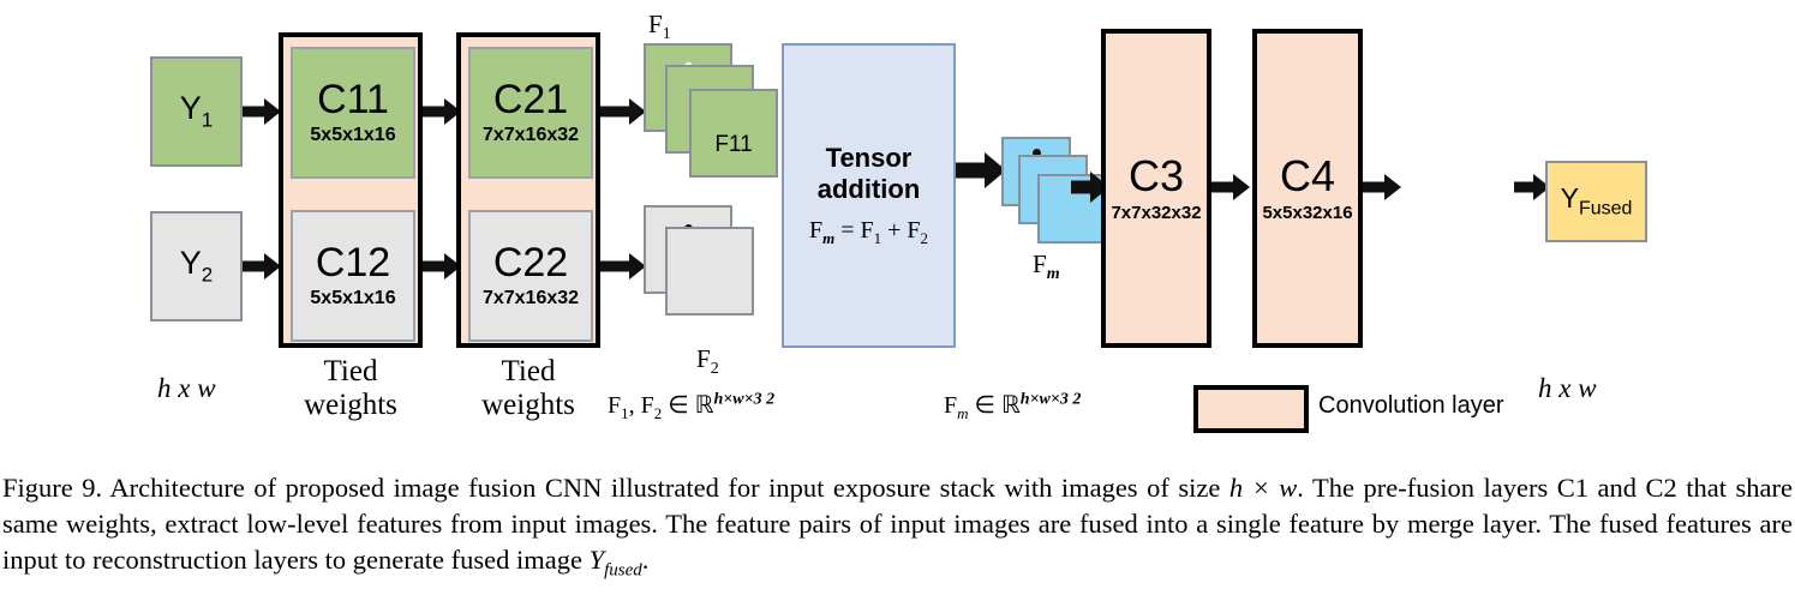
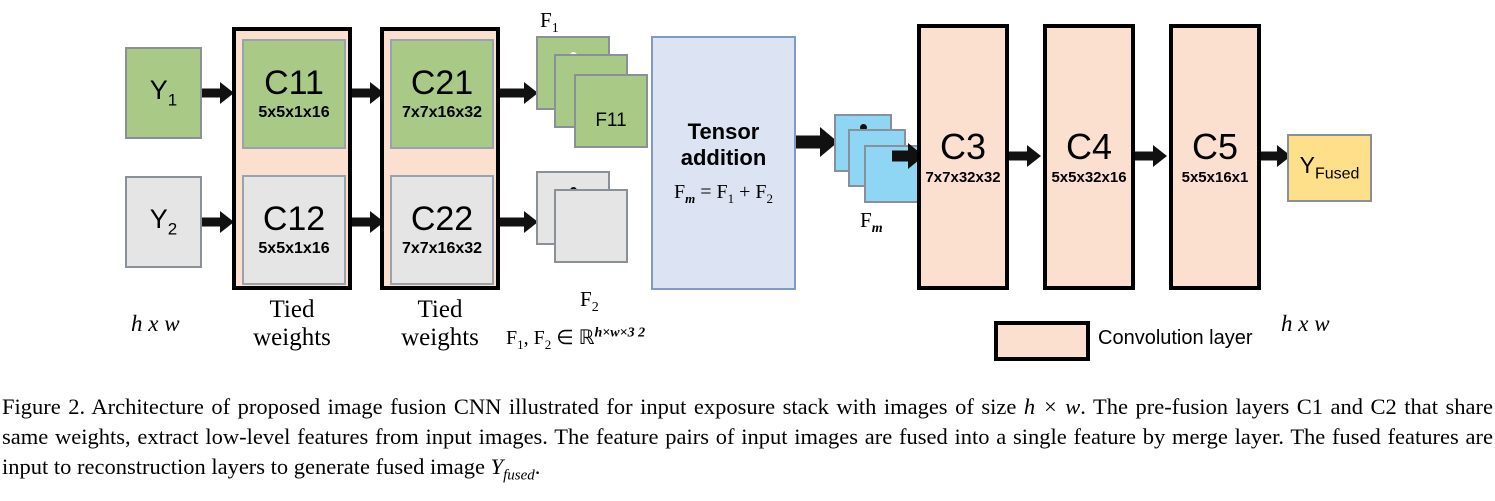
  Y1
  Y2
  C11
  5x5x1x16
  C12
  5x5x1x16
  Tied
  weights
  C21
  7x7x16x32
  C22
  7x7x16x32
  Tied
  weights
  F1
  F11
  F2
  Tensor
  addition
  Fm = F1 + F2
  Fm
  C3
  7x7x32x32
  C4
  5x5x32x16
+ C5
+ 5x5x16x1
  YFused
  h x w
  h x w
  F1, F2 ∈ ℝh×w×3 2
- Fm ∈ ℝh×w×3 2
  Convolution layer
- Figure 9. Architecture of proposed image fusion CNN illustrated for input exposure stack with images of size h × w. The pre-fusion layers C1 and C2 that share same weights, extract low-level features from input images. The feature pairs of input images are fused into a single feature by merge layer. The fused features are input to reconstruction layers to generate fused image Yfused.
+ Figure 2. Architecture of proposed image fusion CNN illustrated for input exposure stack with images of size h × w. The pre-fusion layers C1 and C2 that share same weights, extract low-level features from input images. The feature pairs of input images are fused into a single feature by merge layer. The fused features are input to reconstruction layers to generate fused image Yfused.
